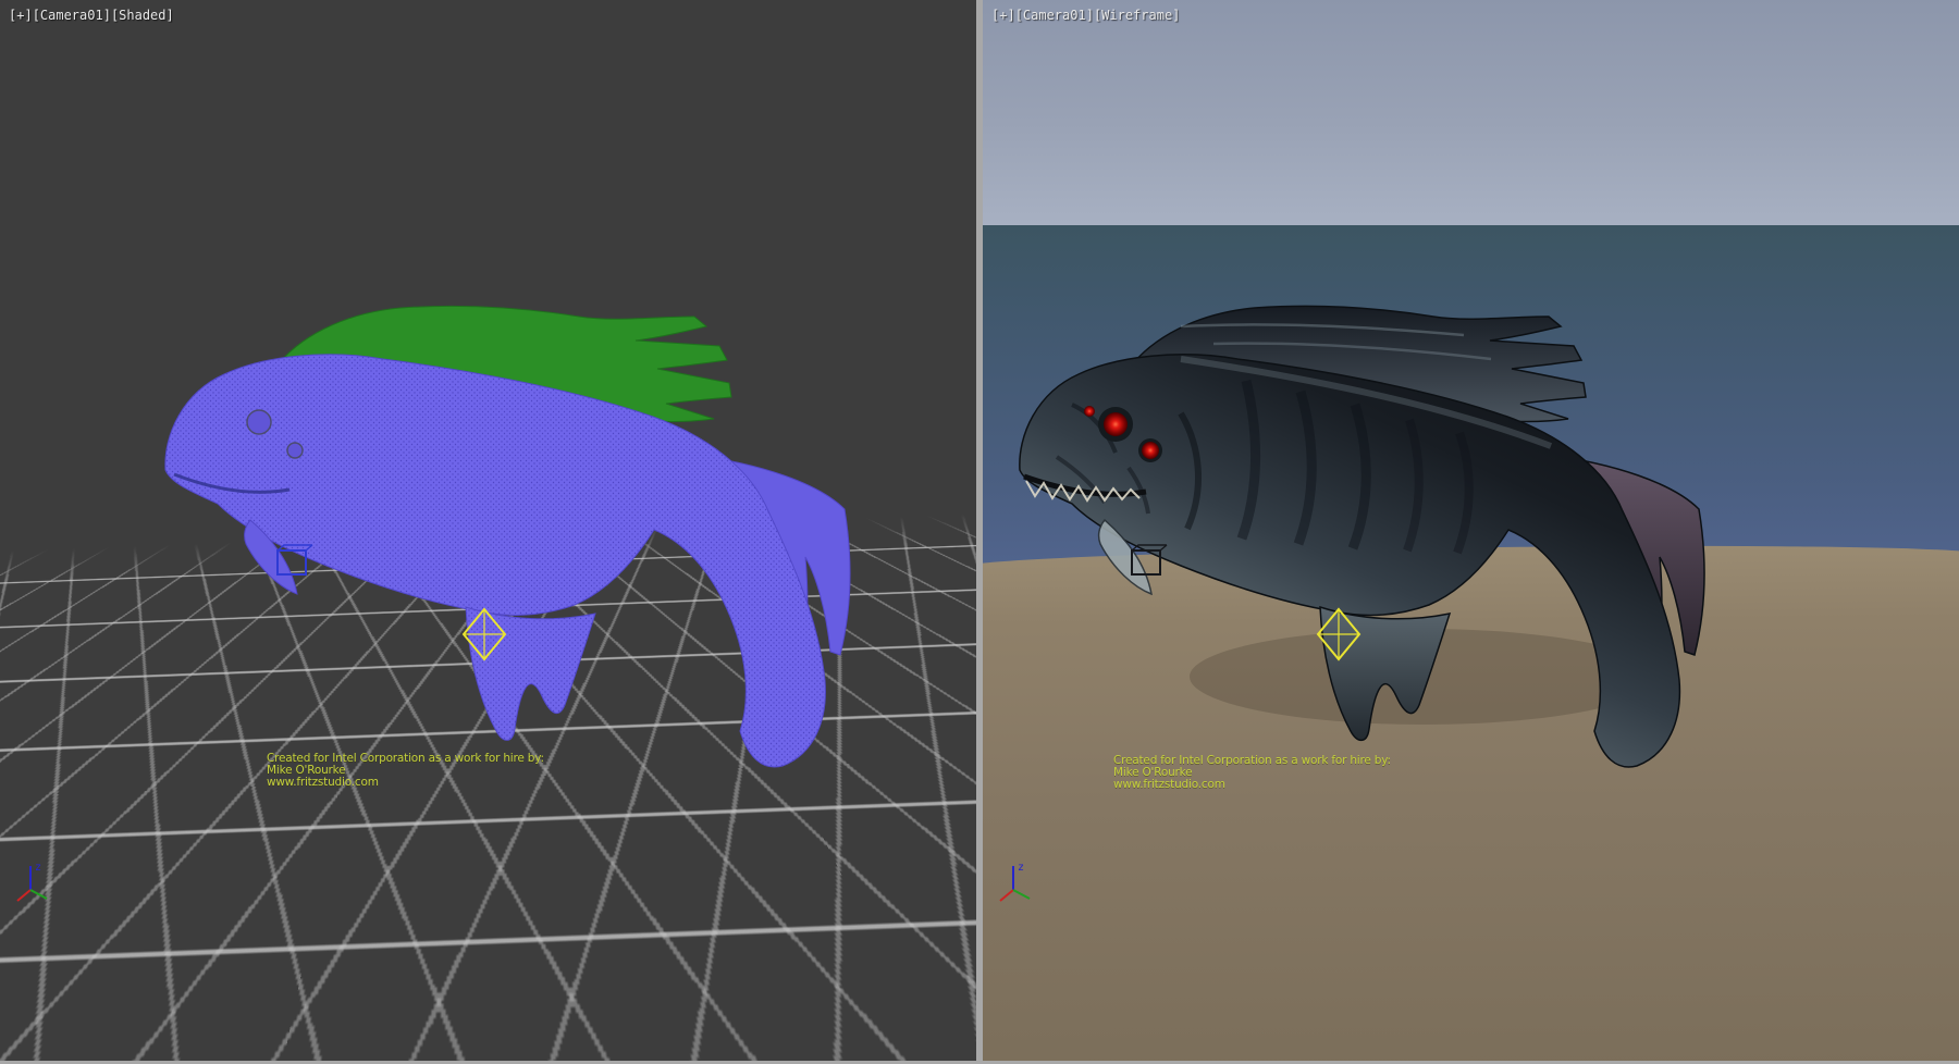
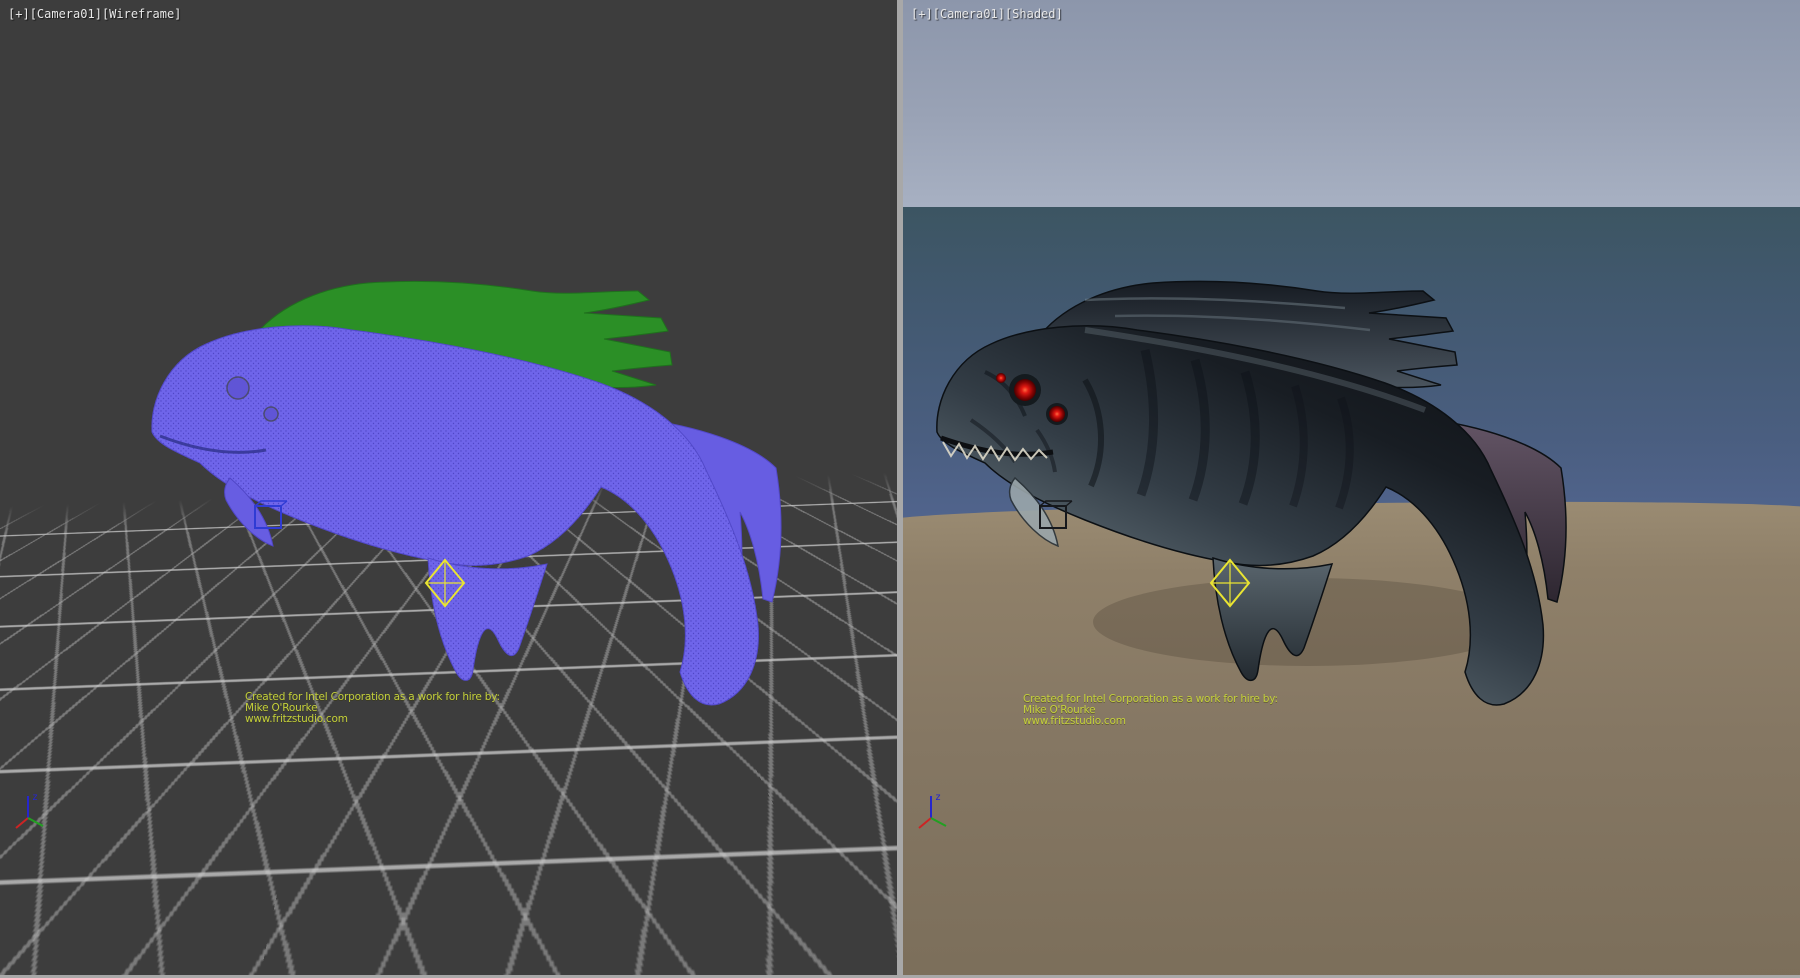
- [+][Camera01][Shaded]
+ [+][Camera01][Wireframe]
  Created for Intel Corporation as a work for hire by:
  Mike O'Rourke
  www.fritzstudio.com
  z
- [+][Camera01][Wireframe]
+ [+][Camera01][Shaded]
  Created for Intel Corporation as a work for hire by:
  Mike O'Rourke
  www.fritzstudio.com
  z
